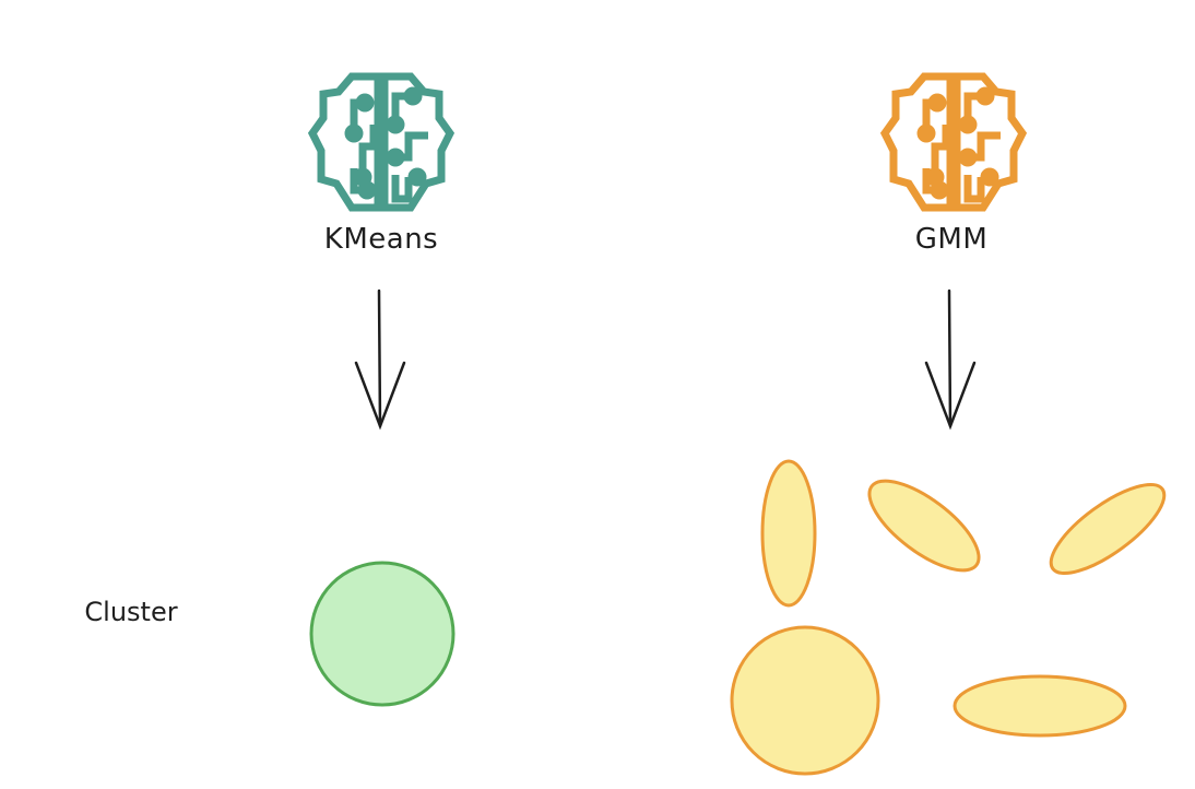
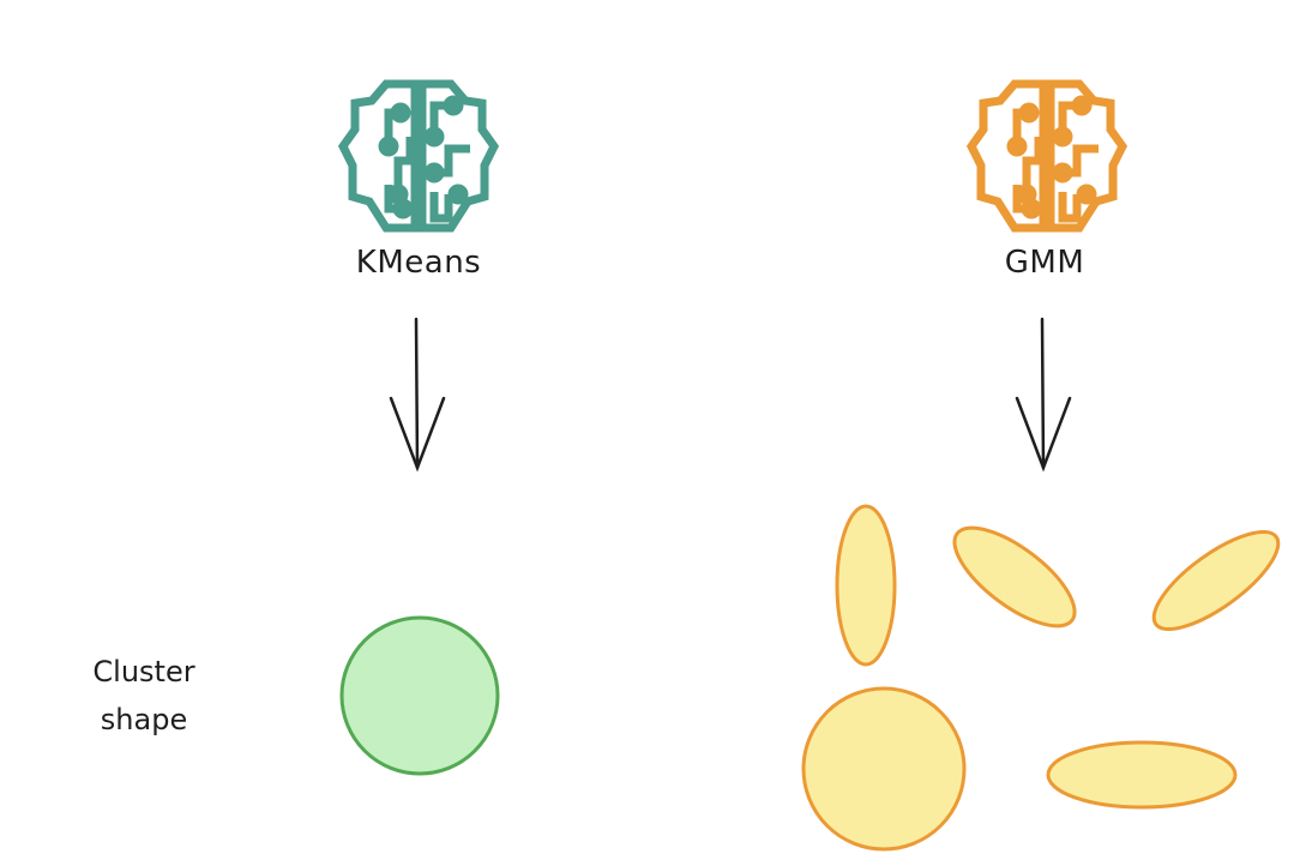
  KMeans
  GMM
  Cluster
+ shape
